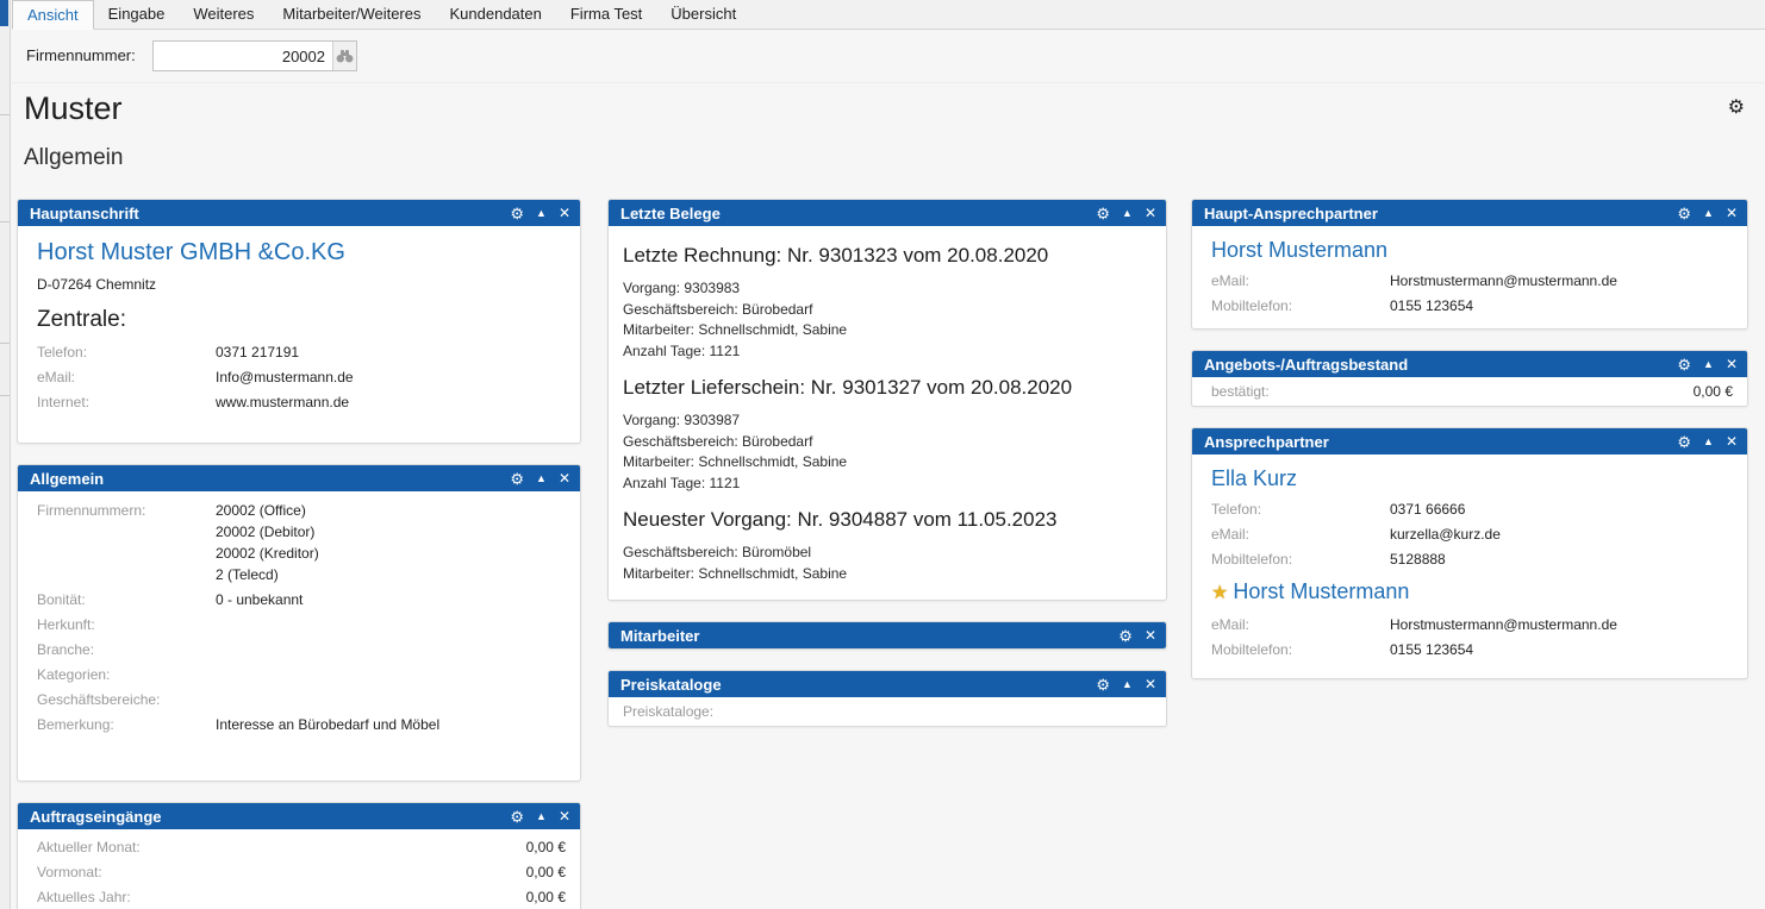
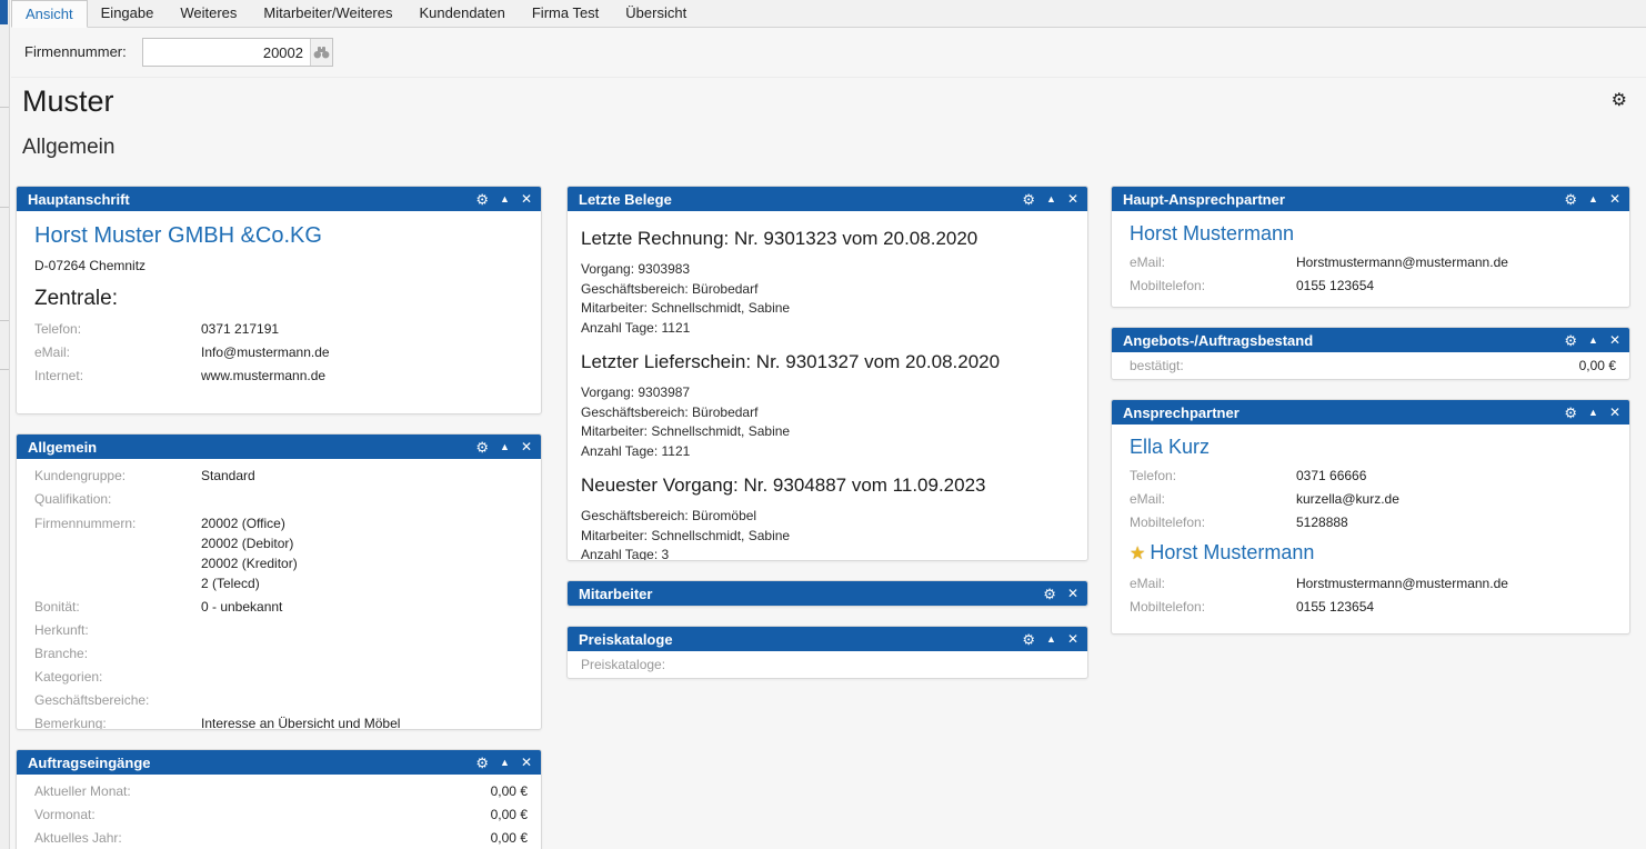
  Ansicht
  Eingabe
  Weiteres
  Mitarbeiter/Weiteres
  Kundendaten
  Firma Test
  Übersicht
  Firmennummer:
  20002
  Muster
  ⚙
  Allgemein
  Hauptanschrift
  ⚙
  ▲
  ✕
  Horst Muster GMBH &Co.KG
  D-07264 Chemnitz
  Zentrale:
  Telefon:
  0371 217191
  eMail:
  Info@mustermann.de
  Internet:
  www.mustermann.de
  Allgemein
  ⚙
  ▲
  ✕
+ Kundengruppe:
+ Standard
+ Qualifikation:
  Firmennummern:
  20002 (Office)
  20002 (Debitor)
  20002 (Kreditor)
  2 (Telecd)
  Bonität:
  0 - unbekannt
  Herkunft:
  Branche:
  Kategorien:
  Geschäftsbereiche:
  Bemerkung:
- Interesse an Bürobedarf und Möbel
+ Interesse an Übersicht und Möbel
  Auftragseingänge
  ⚙
  ▲
  ✕
  Aktueller Monat:
  0,00 €
  Vormonat:
  0,00 €
  Aktuelles Jahr:
  0,00 €
  Letzte Belege
  ⚙
  ▲
  ✕
  Letzte Rechnung: Nr. 9301323 vom 20.08.2020
  Vorgang: 9303983
  Geschäftsbereich: Bürobedarf
  Mitarbeiter: Schnellschmidt, Sabine
  Anzahl Tage: 1121
  Letzter Lieferschein: Nr. 9301327 vom 20.08.2020
  Vorgang: 9303987
  Geschäftsbereich: Bürobedarf
  Mitarbeiter: Schnellschmidt, Sabine
  Anzahl Tage: 1121
- Neuester Vorgang: Nr. 9304887 vom 11.05.2023
+ Neuester Vorgang: Nr. 9304887 vom 11.09.2023
  Geschäftsbereich: Büromöbel
  Mitarbeiter: Schnellschmidt, Sabine
+ Anzahl Tage: 3
  Mitarbeiter
  ⚙
  ✕
  Preiskataloge
  ⚙
  ▲
  ✕
  Preiskataloge:
  Haupt-Ansprechpartner
  ⚙
  ▲
  ✕
  Horst Mustermann
  eMail:
  Horstmustermann@mustermann.de
  Mobiltelefon:
  0155 123654
  Angebots-/Auftragsbestand
  ⚙
  ▲
  ✕
  bestätigt:
  0,00 €
  Ansprechpartner
  ⚙
  ▲
  ✕
  Ella Kurz
  Telefon:
  0371 66666
  eMail:
  kurzella@kurz.de
  Mobiltelefon:
  5128888
  ★ Horst Mustermann
  eMail:
  Horstmustermann@mustermann.de
  Mobiltelefon:
  0155 123654
